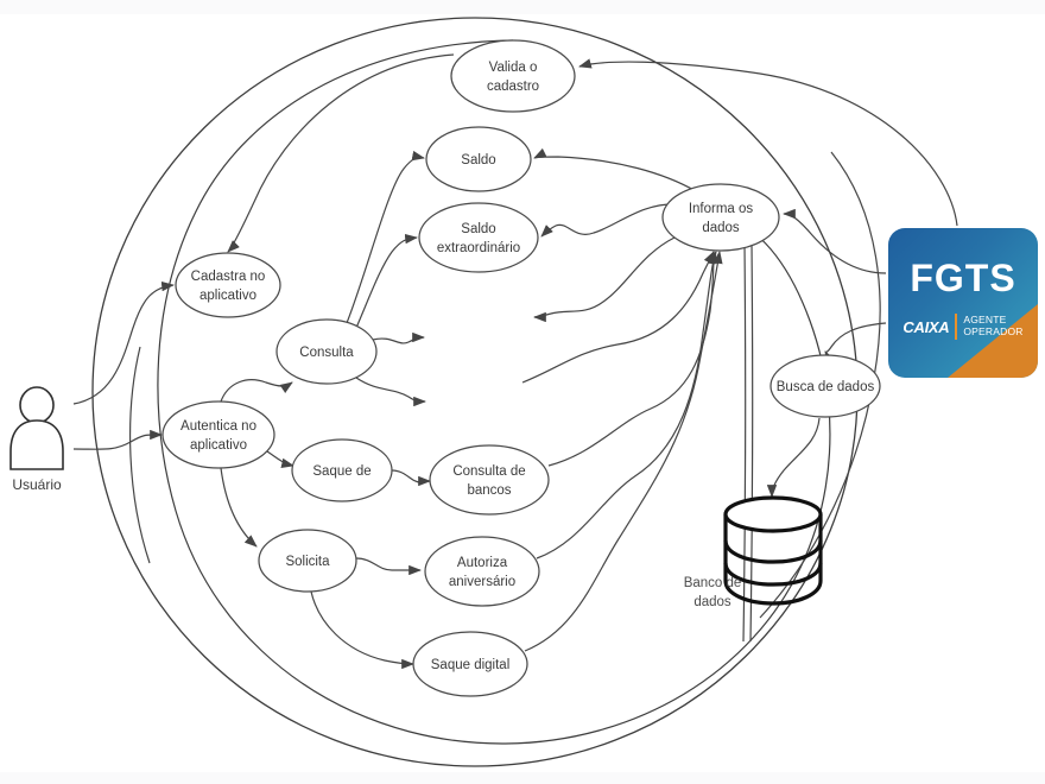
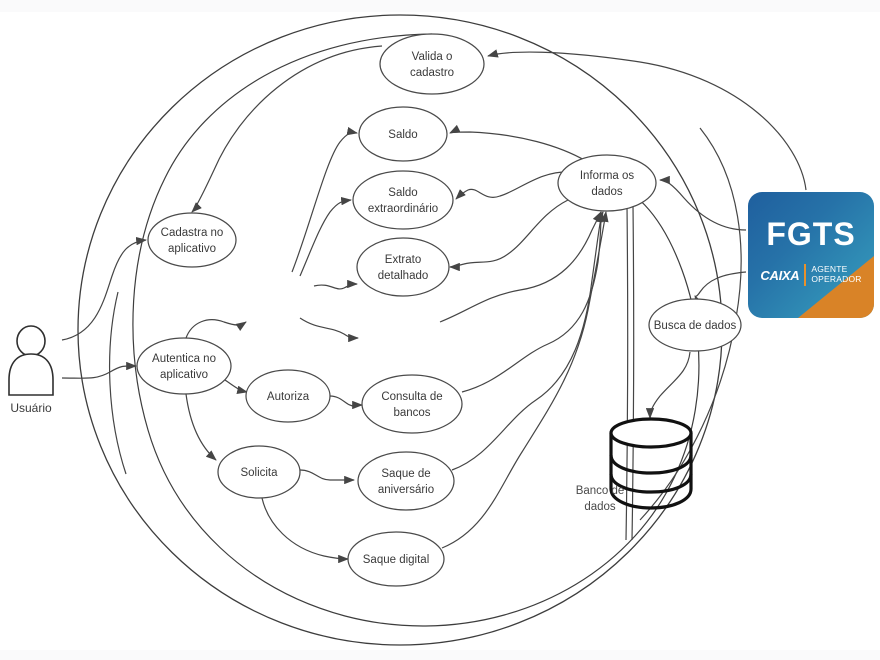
  Usuário
  Banco de
  dados
  Valida o
  cadastro
  Saldo
  Saldo
  extraordinário
+ Extrato
+ detalhado
  Consulta de
  bancos
- Autoriza
+ Saque de
  aniversário
  Saque digital
  Cadastra no
  aplicativo
- Consulta
  Autentica no
  aplicativo
- Saque de
+ Autoriza
  Solicita
  Informa os
  dados
  Busca de dados
  FGTS
  CAIXA
  AGENTE
  OPERADOR
